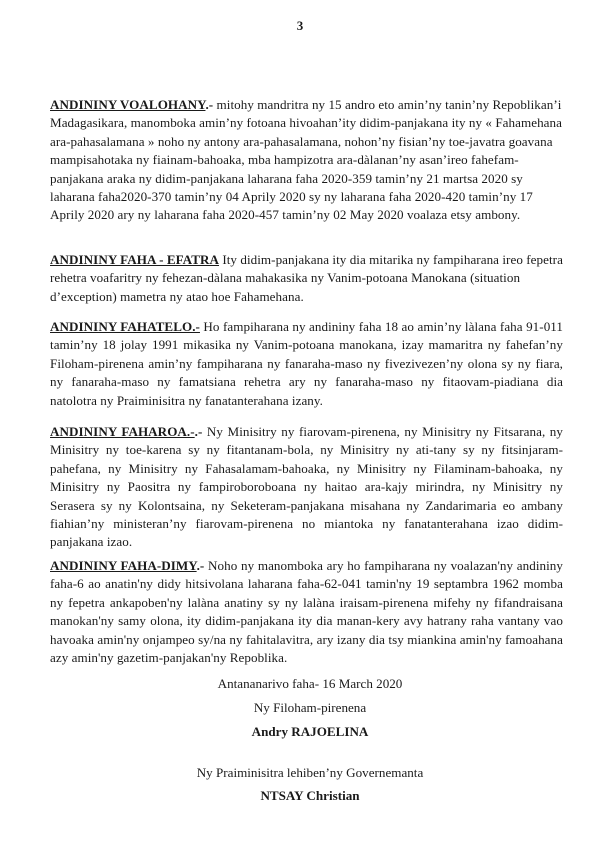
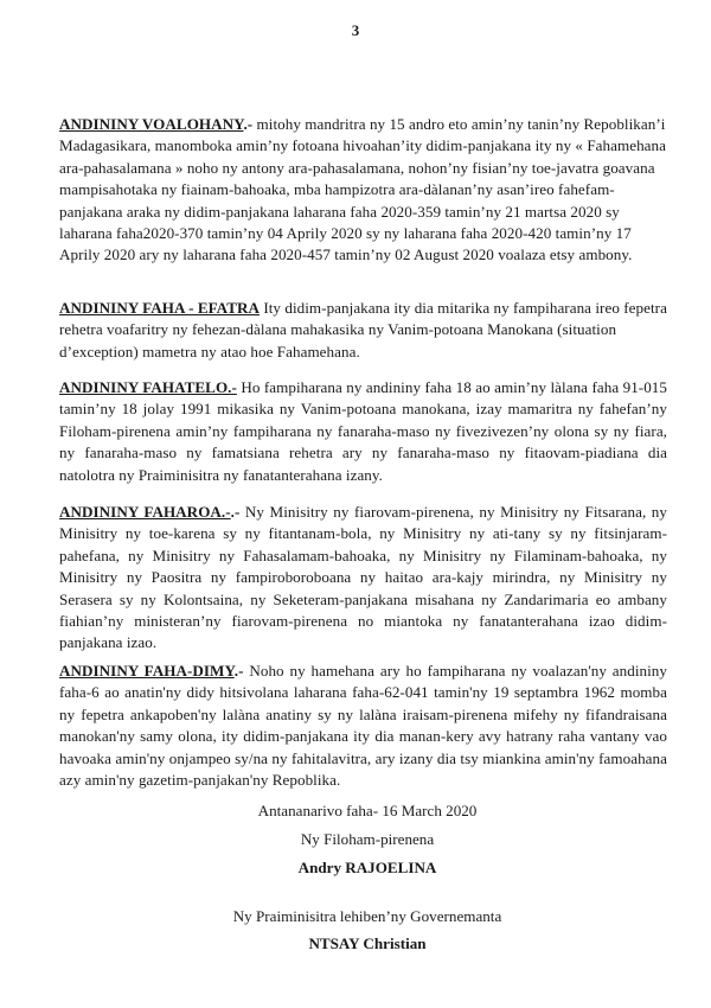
  3
- ANDININY VOALOHANY.- mitohy mandritra ny 15 andro eto amin’ny tanin’ny Repoblikan’i Madagasikara, manomboka amin’ny fotoana hivoahan’ity didim-panjakana ity ny « Fahamehana ara-pahasalamana » noho ny antony ara-pahasalamana, nohon’ny fisian’ny toe-javatra goavana mampisahotaka ny fiainam-bahoaka, mba hampizotra ara-dàlanan’ny asan’ireo fahefam-panjakana araka ny didim-panjakana laharana faha 2020-359 tamin’ny 21 martsa 2020 sy laharana faha2020-370 tamin’ny 04 Aprily 2020 sy ny laharana faha 2020-420 tamin’ny 17 Aprily 2020 ary ny laharana faha 2020-457 tamin’ny 02 May 2020 voalaza etsy ambony.
+ ANDININY VOALOHANY.- mitohy mandritra ny 15 andro eto amin’ny tanin’ny Repoblikan’i Madagasikara, manomboka amin’ny fotoana hivoahan’ity didim-panjakana ity ny « Fahamehana ara-pahasalamana » noho ny antony ara-pahasalamana, nohon’ny fisian’ny toe-javatra goavana mampisahotaka ny fiainam-bahoaka, mba hampizotra ara-dàlanan’ny asan’ireo fahefam-panjakana araka ny didim-panjakana laharana faha 2020-359 tamin’ny 21 martsa 2020 sy laharana faha2020-370 tamin’ny 04 Aprily 2020 sy ny laharana faha 2020-420 tamin’ny 17 Aprily 2020 ary ny laharana faha 2020-457 tamin’ny 02 August 2020 voalaza etsy ambony.
  ANDININY FAHA - EFATRA Ity didim-panjakana ity dia mitarika ny fampiharana ireo fepetra rehetra voafaritry ny fehezan-dàlana mahakasika ny Vanim-potoana Manokana (situation d’exception) mametra ny atao hoe Fahamehana.
- ANDININY FAHATELO.- Ho fampiharana ny andininy faha 18 ao amin’ny làlana faha 91-011 tamin’ny 18 jolay 1991 mikasika ny Vanim-potoana manokana, izay mamaritra ny fahefan’ny Filoham-pirenena amin’ny fampiharana ny fanaraha-maso ny fivezivezen’ny olona sy ny fiara, ny fanaraha-maso ny famatsiana rehetra ary ny fanaraha-maso ny fitaovam-piadiana dia natolotra ny Praiminisitra ny fanatanterahana izany.
+ ANDININY FAHATELO.- Ho fampiharana ny andininy faha 18 ao amin’ny làlana faha 91-015 tamin’ny 18 jolay 1991 mikasika ny Vanim-potoana manokana, izay mamaritra ny fahefan’ny Filoham-pirenena amin’ny fampiharana ny fanaraha-maso ny fivezivezen’ny olona sy ny fiara, ny fanaraha-maso ny famatsiana rehetra ary ny fanaraha-maso ny fitaovam-piadiana dia natolotra ny Praiminisitra ny fanatanterahana izany.
  ANDININY FAHAROA.-.- Ny Minisitry ny fiarovam-pirenena, ny Minisitry ny Fitsarana, ny Minisitry ny toe-karena sy ny fitantanam-bola, ny Minisitry ny ati-tany sy ny fitsinjaram-pahefana, ny Minisitry ny Fahasalamam-bahoaka, ny Minisitry ny Filaminam-bahoaka, ny Minisitry ny Paositra ny fampiroboroboana ny haitao ara-kajy mirindra, ny Minisitry ny Serasera sy ny Kolontsaina, ny Seketeram-panjakana misahana ny Zandarimaria eo ambany fiahian’ny ministeran’ny fiarovam-pirenena no miantoka ny fanatanterahana izao didim-panjakana izao.
- ANDININY FAHA-DIMY.- Noho ny manomboka ary ho fampiharana ny voalazan'ny andininy faha-6 ao anatin'ny didy hitsivolana laharana faha-62-041 tamin'ny 19 septambra 1962 momba ny fepetra ankapoben'ny lalàna anatiny sy ny lalàna iraisam-pirenena mifehy ny fifandraisana manokan'ny samy olona, ity didim-panjakana ity dia manan-kery avy hatrany raha vantany vao havoaka amin'ny onjampeo sy/na ny fahitalavitra, ary izany dia tsy miankina amin'ny famoahana azy amin'ny gazetim-panjakan'ny Repoblika.
+ ANDININY FAHA-DIMY.- Noho ny hamehana ary ho fampiharana ny voalazan'ny andininy faha-6 ao anatin'ny didy hitsivolana laharana faha-62-041 tamin'ny 19 septambra 1962 momba ny fepetra ankapoben'ny lalàna anatiny sy ny lalàna iraisam-pirenena mifehy ny fifandraisana manokan'ny samy olona, ity didim-panjakana ity dia manan-kery avy hatrany raha vantany vao havoaka amin'ny onjampeo sy/na ny fahitalavitra, ary izany dia tsy miankina amin'ny famoahana azy amin'ny gazetim-panjakan'ny Repoblika.
  Antananarivo faha- 16 March 2020
  Ny Filoham-pirenena
  Andry RAJOELINA
  Ny Praiminisitra lehiben’ny Governemanta
  NTSAY Christian
